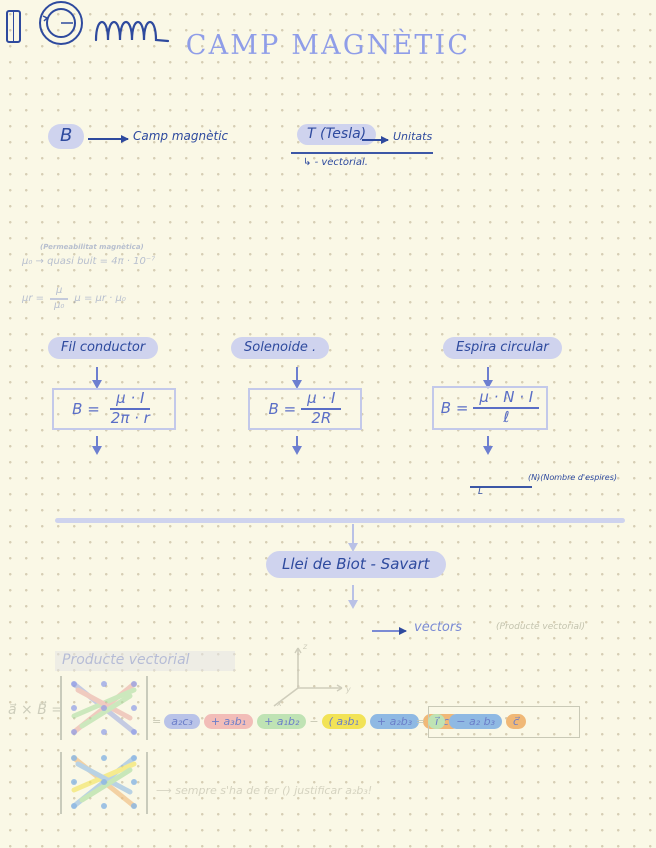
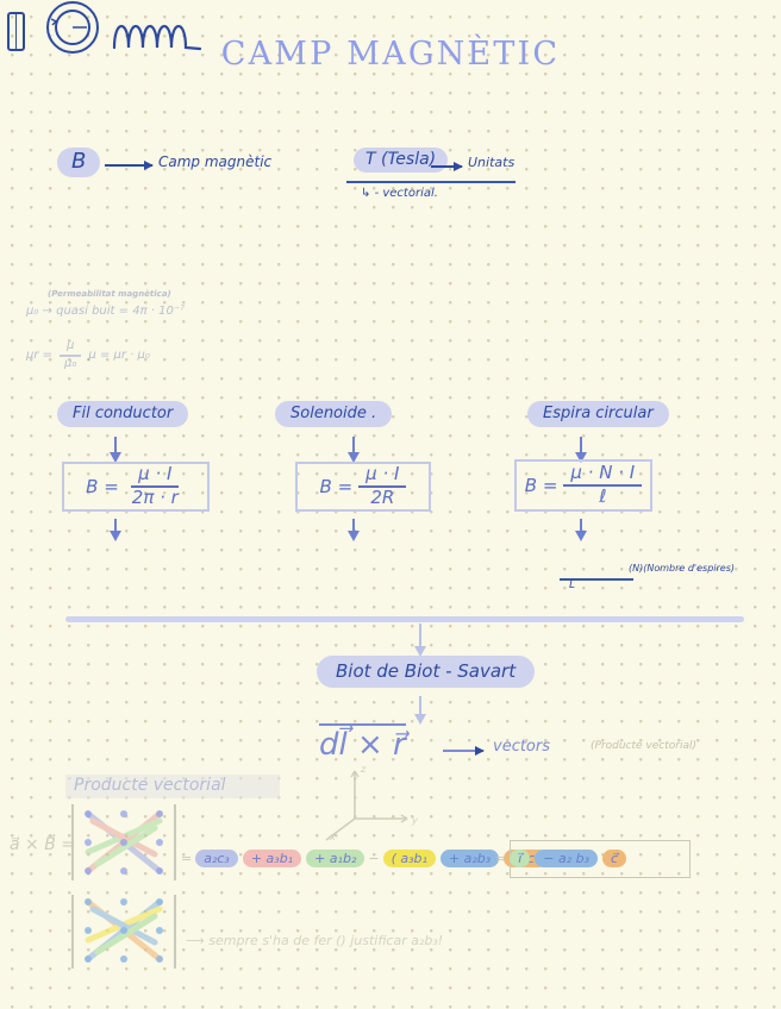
  CAMP MAGNÈTIC
  B
  Camp magnètic
  T (Tesla)
  Unitats
  ↳ - vectorial.
  (Permeabilitat magnètica)
  μ₀ → quasi buit = 4π · 10⁻⁷
  μr =
  μ
  μ₀
  μ = μr · μ₀
  Fil conductor
  B =
  μ · I
  2π · r
  Solenoide .
  B =
  μ · I
  2R
  Espira circular
  B =
  μ · N · I
  ℓ
  L
  (N)(Nombre d'espires)
- Llei de Biot - Savart
+ Biot de Biot - Savart
+ dl⃗ × r⃗
  vectors
  (Producte vectorial)
  Producte vectorial
  z
  x
  y
  a⃗ × B⃗ =
  =
  a₂c₃
  + a₃b₁
  + a₁b₂
  −
  ( a₃b₁
  + a₂b₃
  =
  i⃗
  − a₂ b₃
  c⃗
  ⟶ sempre s'ha de fer () justificar a₂b₃!
